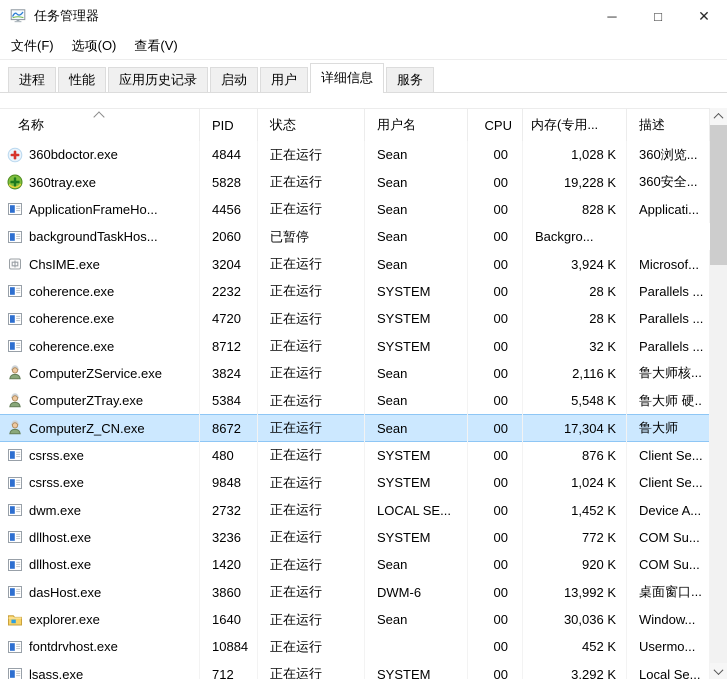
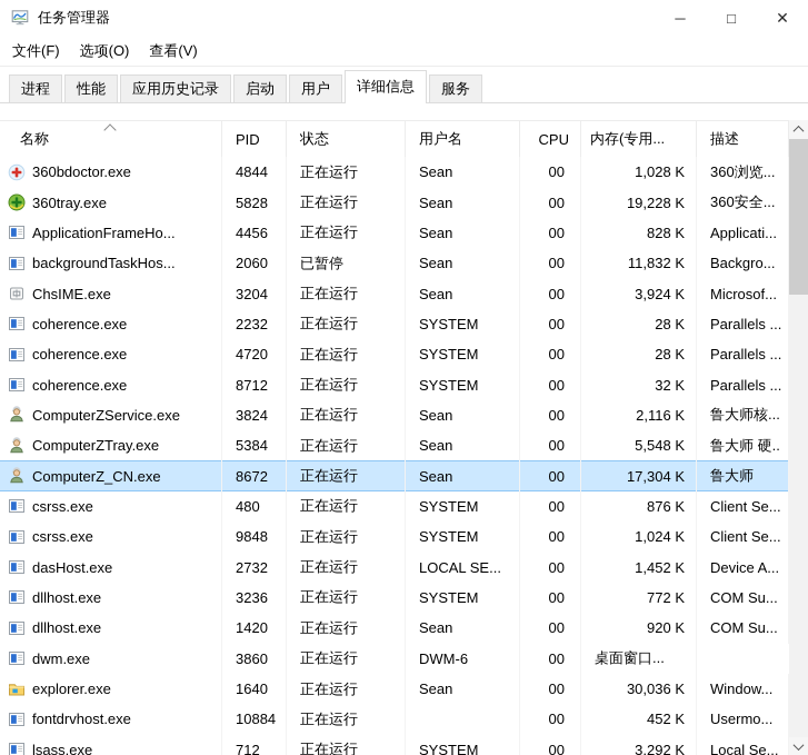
  任务管理器
  ─
  □
  ✕
  文件(F)
  选项(O)
  查看(V)
  进程
  性能
  应用历史记录
  启动
  用户
  详细信息
  服务
  名称
  PID
  状态
  用户名
  CPU
  内存(专用...
  描述
  360bdoctor.exe
  4844
  正在运行
  Sean
  00
  1,028 K
  360浏览...
  360tray.exe
  5828
  正在运行
  Sean
  00
  19,228 K
  360安全...
  ApplicationFrameHo...
  4456
  正在运行
  Sean
  00
  828 K
  Applicati...
  backgroundTaskHos...
  2060
  已暂停
  Sean
  00
+ 11,832 K
  Backgro...
  ChsIME.exe
  3204
  正在运行
  Sean
  00
  3,924 K
  Microsof...
  coherence.exe
  2232
  正在运行
  SYSTEM
  00
  28 K
  Parallels ...
  coherence.exe
  4720
  正在运行
  SYSTEM
  00
  28 K
  Parallels ...
  coherence.exe
  8712
  正在运行
  SYSTEM
  00
  32 K
  Parallels ...
  ComputerZService.exe
  3824
  正在运行
  Sean
  00
  2,116 K
  鲁大师核...
  ComputerZTray.exe
  5384
  正在运行
  Sean
  00
  5,548 K
  鲁大师 硬..
  ComputerZ_CN.exe
  8672
  正在运行
  Sean
  00
  17,304 K
  鲁大师
  csrss.exe
  480
  正在运行
  SYSTEM
  00
  876 K
  Client Se...
  csrss.exe
  9848
  正在运行
  SYSTEM
  00
  1,024 K
  Client Se...
- dwm.exe
+ dasHost.exe
  2732
  正在运行
  LOCAL SE...
  00
  1,452 K
  Device A...
  dllhost.exe
  3236
  正在运行
  SYSTEM
  00
  772 K
  COM Su...
  dllhost.exe
  1420
  正在运行
  Sean
  00
  920 K
  COM Su...
- dasHost.exe
+ dwm.exe
  3860
  正在运行
  DWM-6
  00
- 13,992 K
  桌面窗口...
  explorer.exe
  1640
  正在运行
  Sean
  00
  30,036 K
  Window...
  fontdrvhost.exe
  10884
  正在运行
  00
  452 K
  Usermo...
  lsass.exe
  712
  正在运行
  SYSTEM
  00
  3,292 K
  Local Se...
